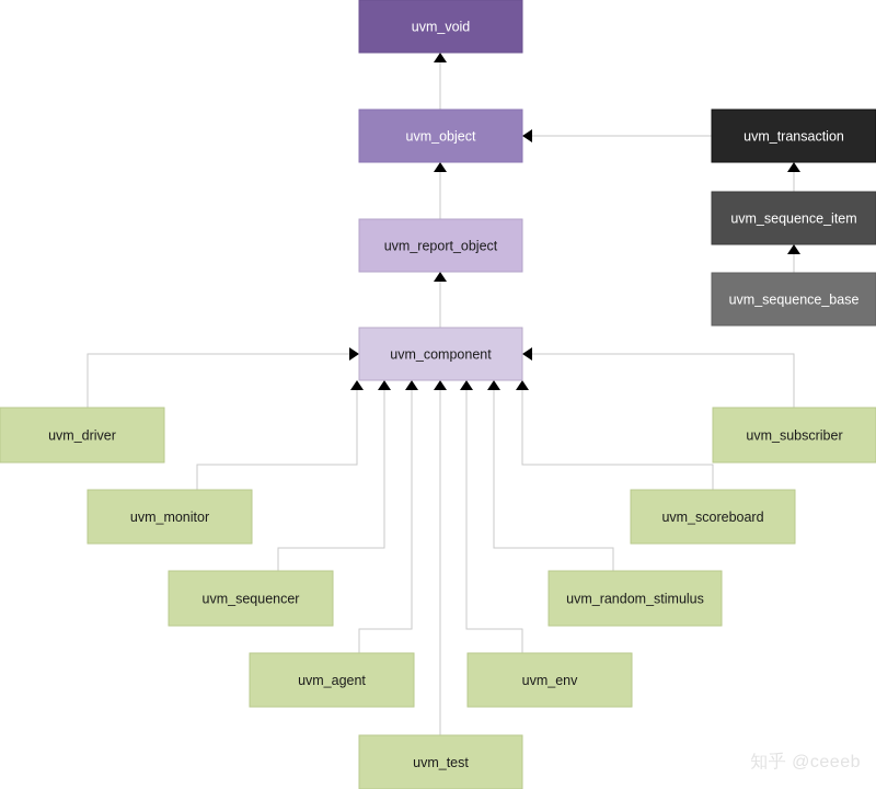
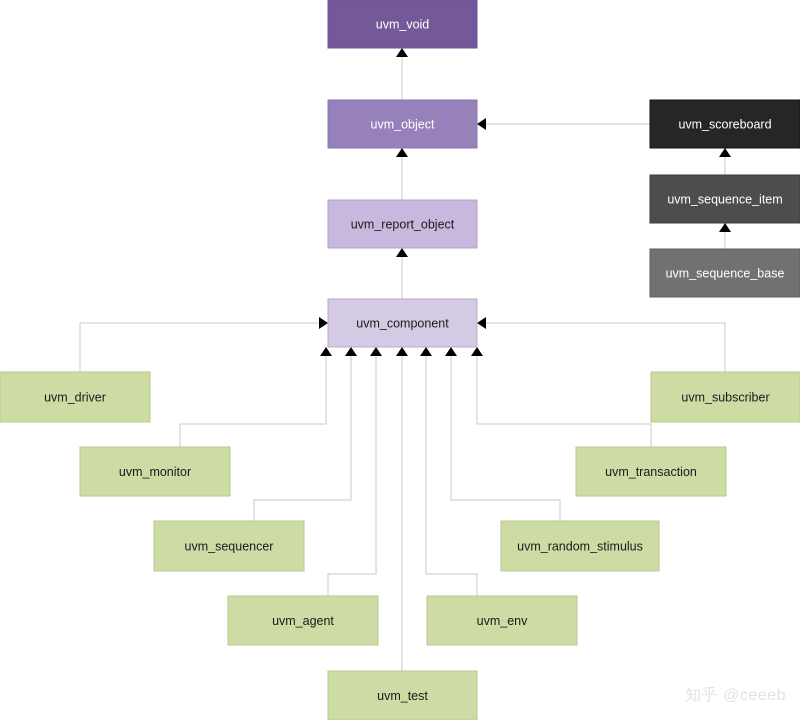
  uvm_void
  uvm_object
  uvm_report_object
  uvm_component
- uvm_transaction
+ uvm_scoreboard
  uvm_sequence_item
  uvm_sequence_base
  uvm_driver
  uvm_subscriber
  uvm_monitor
- uvm_scoreboard
+ uvm_transaction
  uvm_sequencer
  uvm_random_stimulus
  uvm_agent
  uvm_env
  uvm_test
  知乎 @ceeeb
